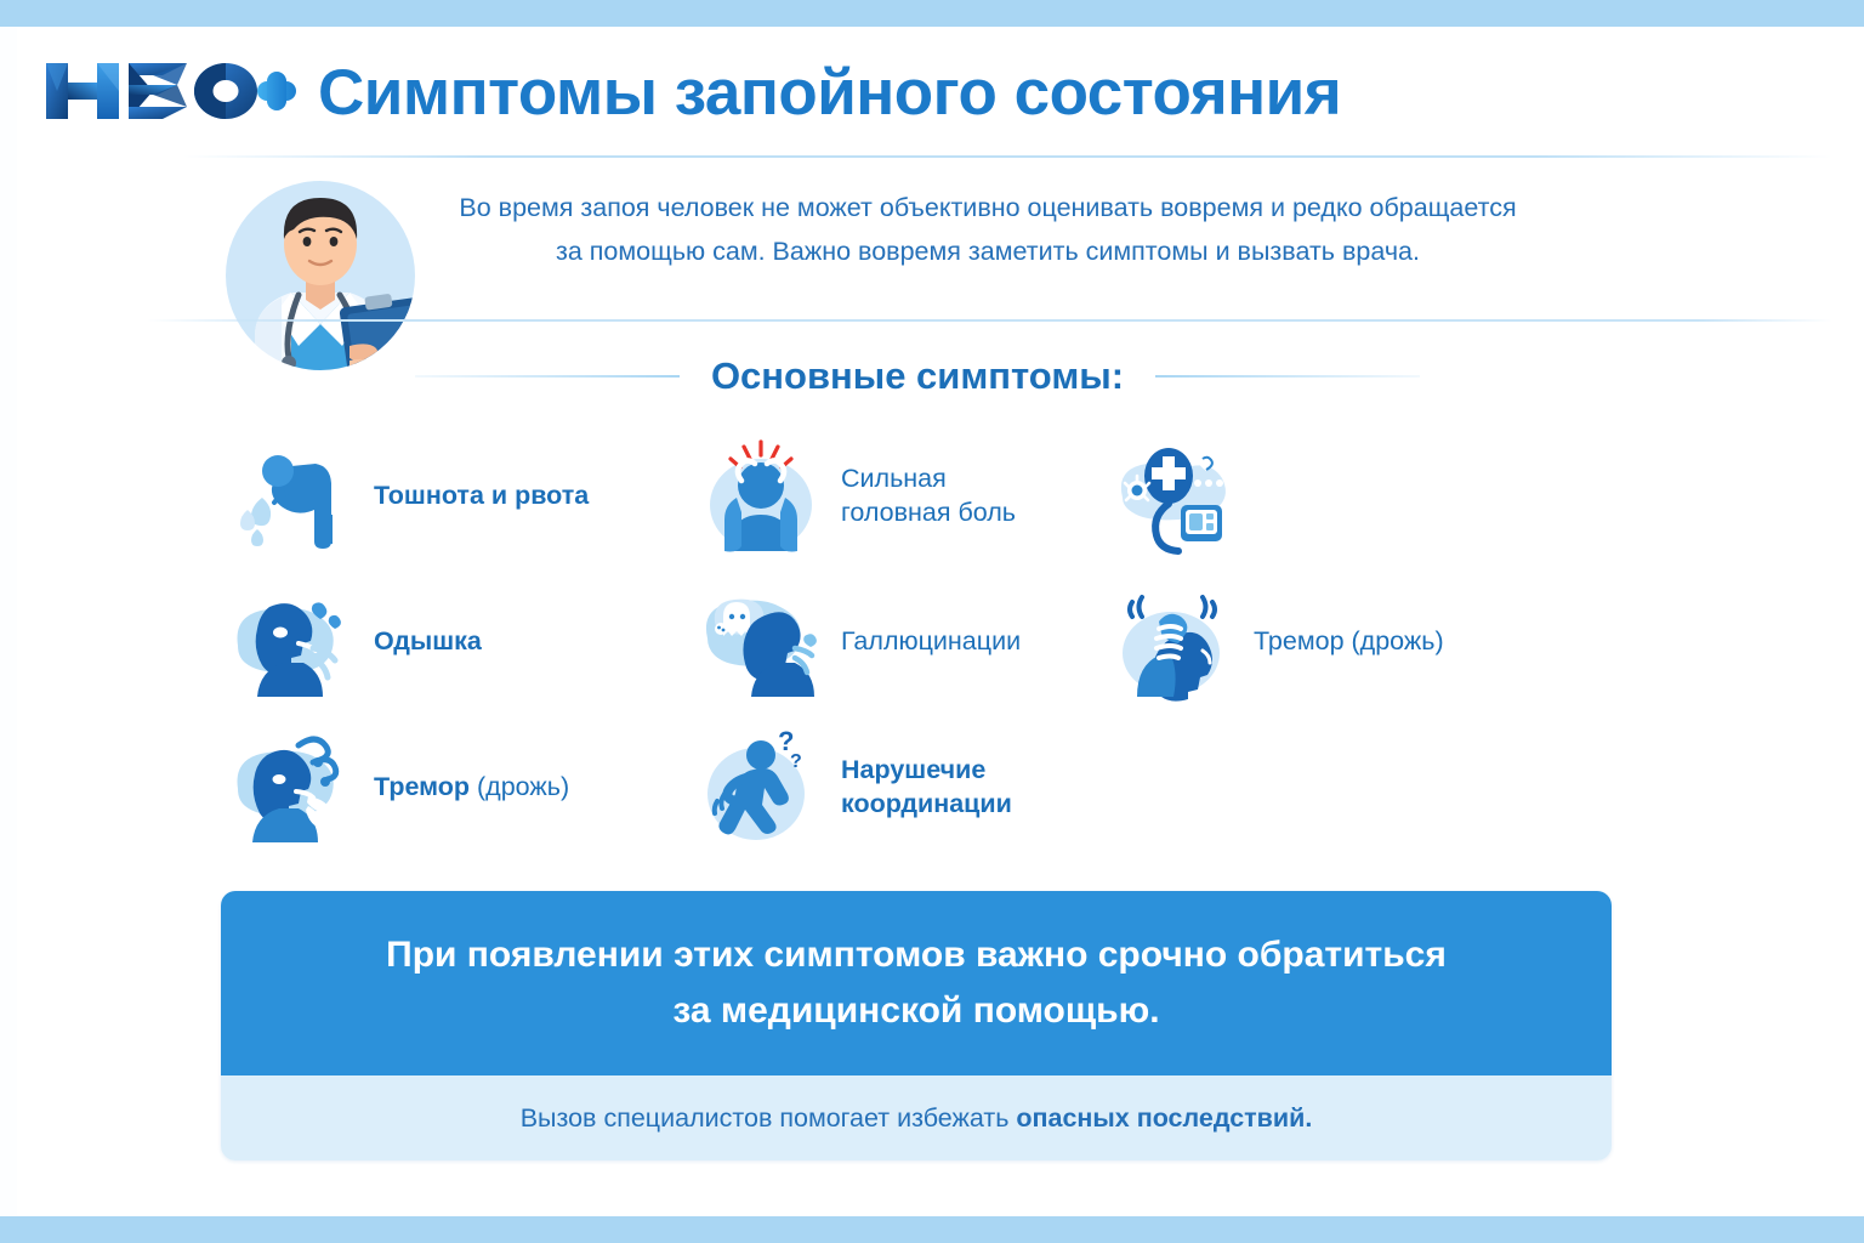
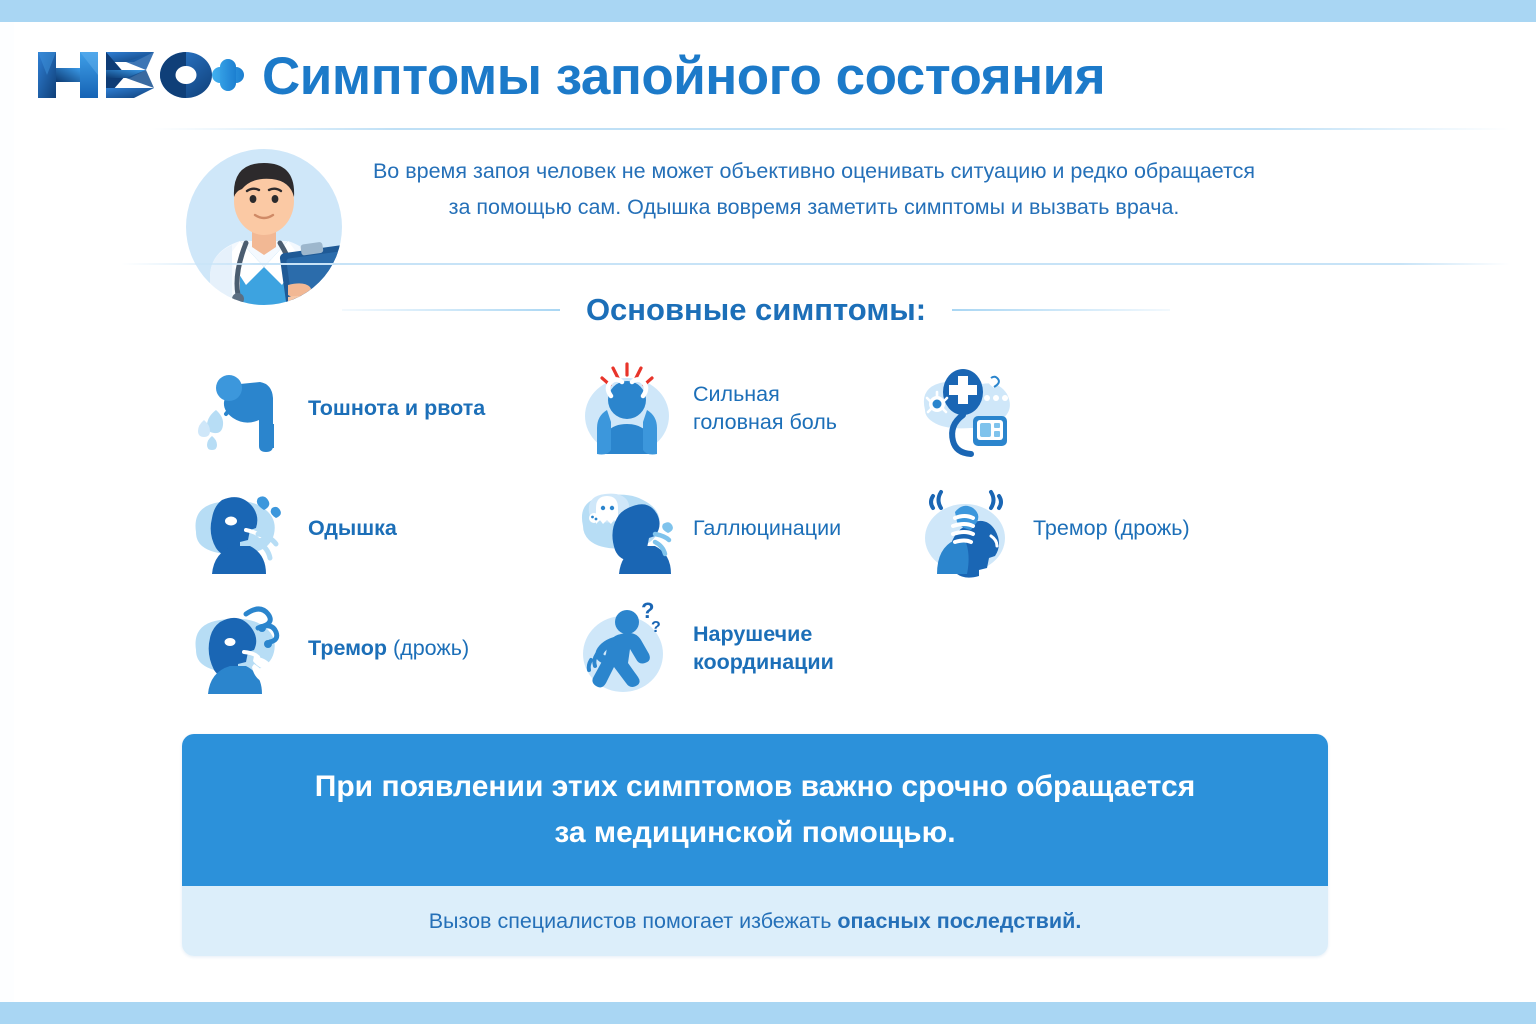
  Симптомы запойного состояния
- Во время запоя человек не может объективно оценивать вовремя и редко обращается
+ Во время запоя человек не может объективно оценивать ситуацию и редко обращается
- за помощью сам. Важно вовремя заметить симптомы и вызвать врача.
+ за помощью сам. Одышка вовремя заметить симптомы и вызвать врача.
  Основные симптомы:
  Тошнота и рвота
  Сильная
  головная боль
  Одышка
  Галлюцинации
  Тремор (дрожь)
  Тремор (дрожь)
  ?
  ?
  Нарушечие
  координации
- При появлении этих симптомов важно срочно обратиться
+ При появлении этих симптомов важно срочно обращается
  за медицинской помощью.
  Вызов специалистов помогает избежать опасных последствий.
